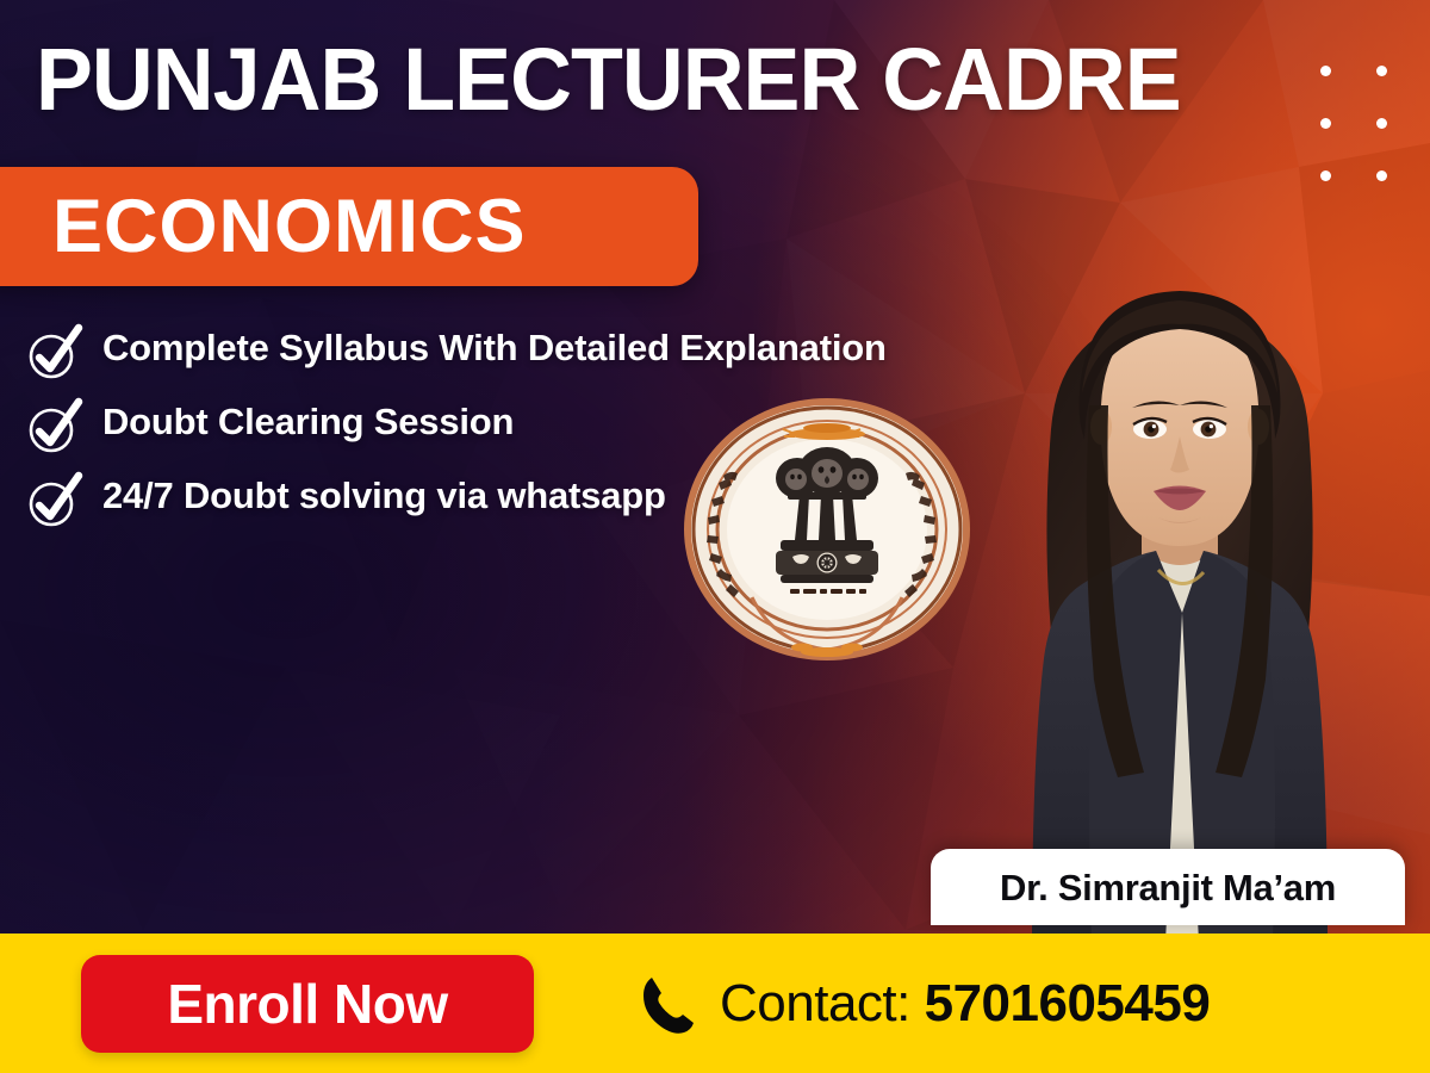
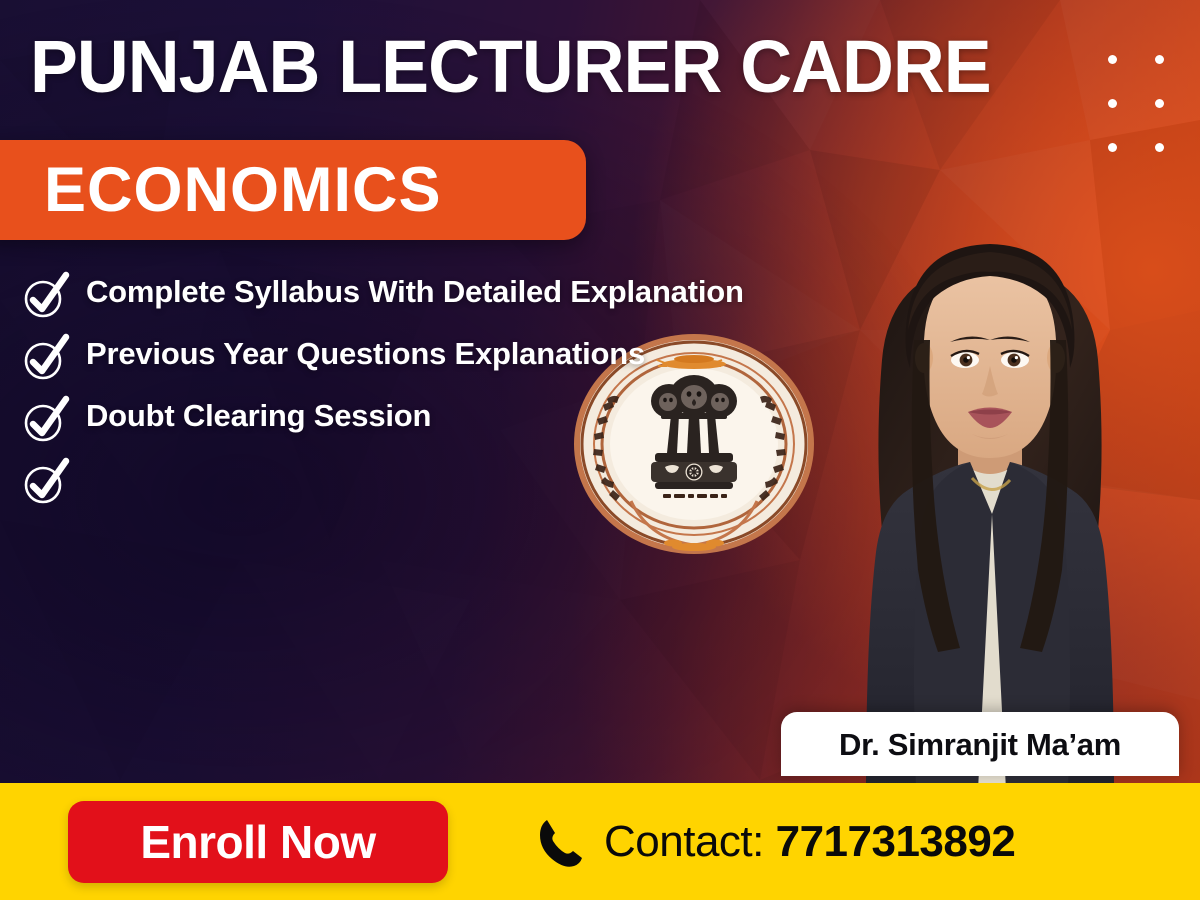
  PUNJAB LECTURER CADRE
  ECONOMICS
  Complete Syllabus With Detailed Explanation
+ Previous Year Questions Explanations
  Doubt Clearing Session
- 24/7 Doubt solving via whatsapp
  Dr. Simranjit Ma’am
  Enroll Now
- Contact: 5701605459
+ Contact: 7717313892
